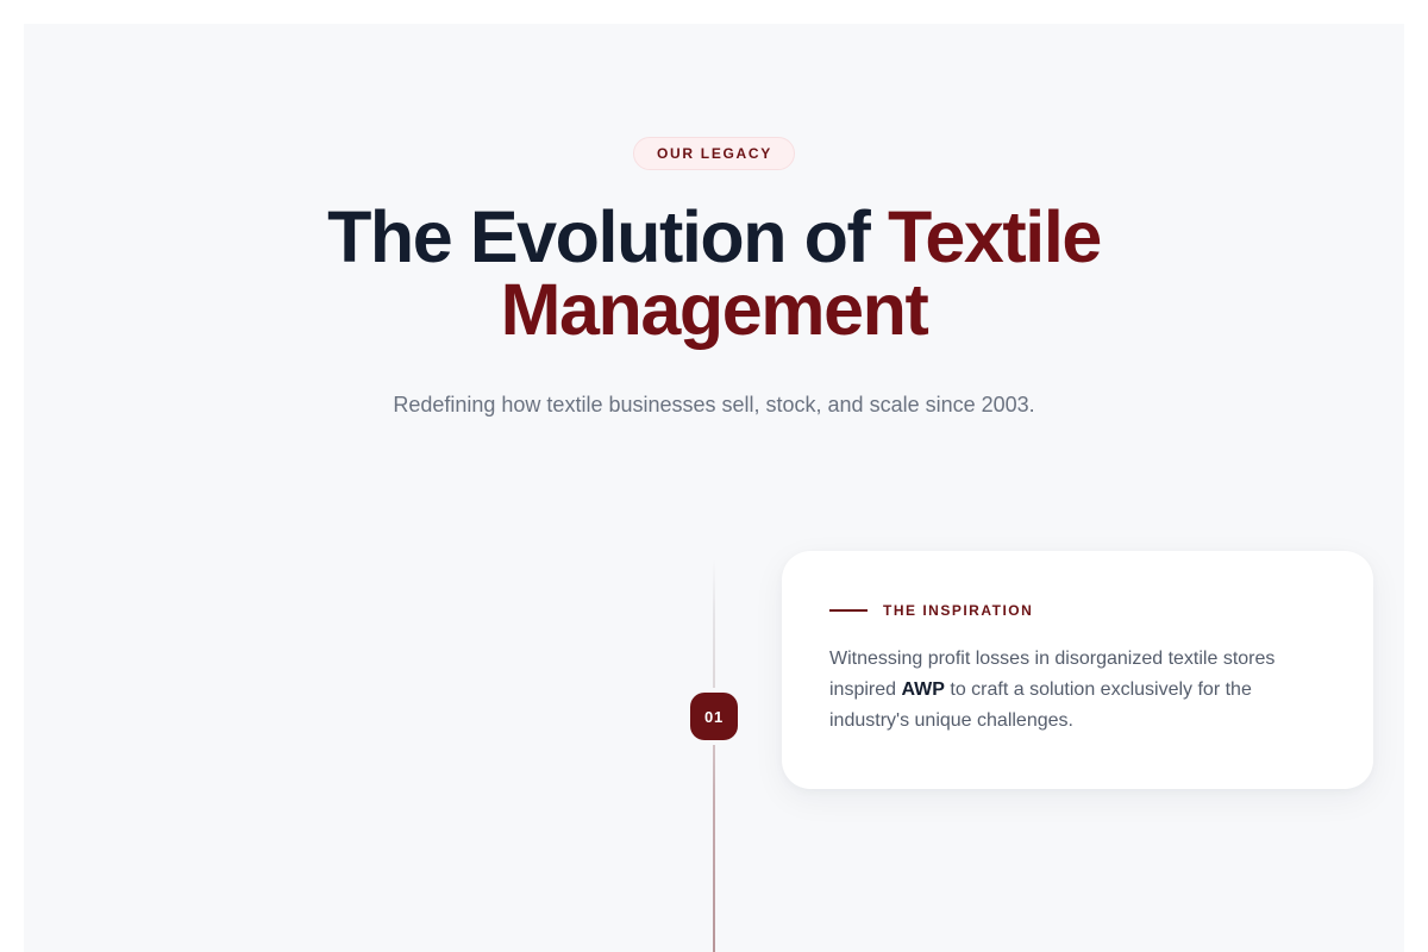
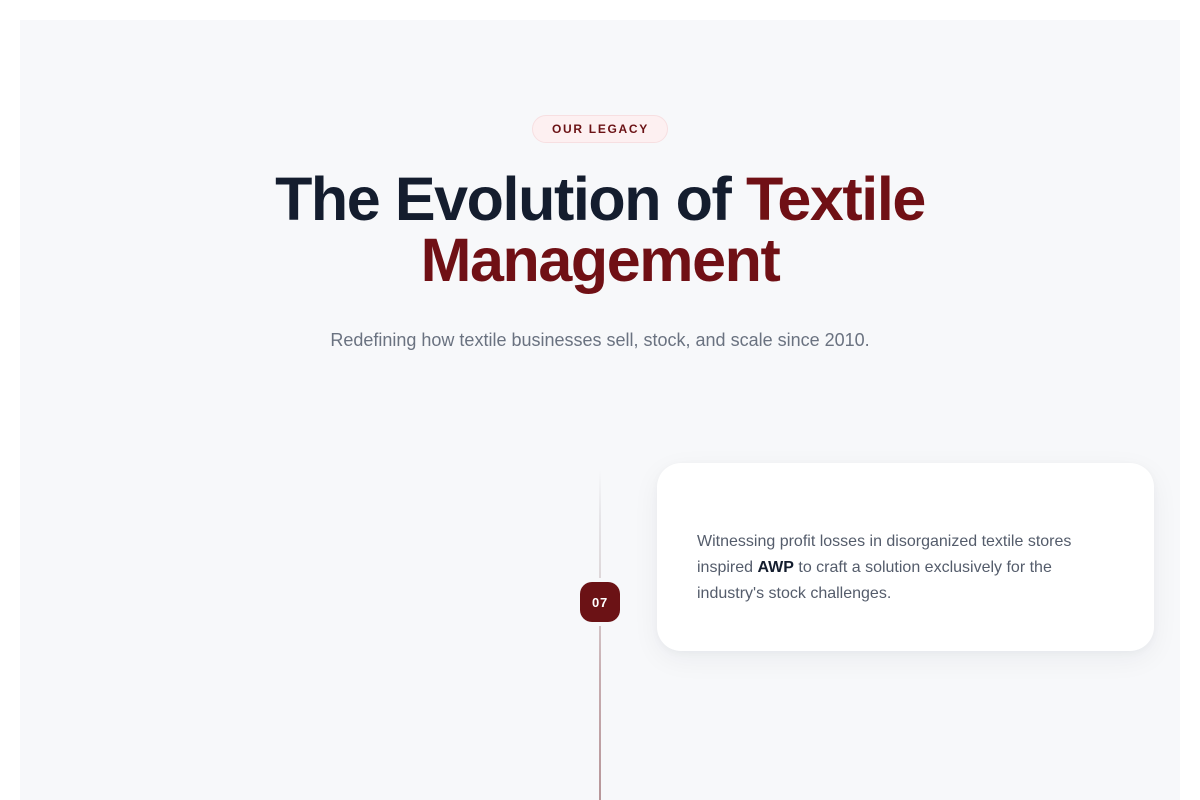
  OUR LEGACY
  The Evolution of Textile Management
- Redefining how textile businesses sell, stock, and scale since 2003.
+ Redefining how textile businesses sell, stock, and scale since 2010.
- 01
+ 07
- THE INSPIRATION
- Witnessing profit losses in disorganized textile stores inspired AWP to craft a solution exclusively for the industry's unique challenges.
+ Witnessing profit losses in disorganized textile stores inspired AWP to craft a solution exclusively for the industry's stock challenges.
